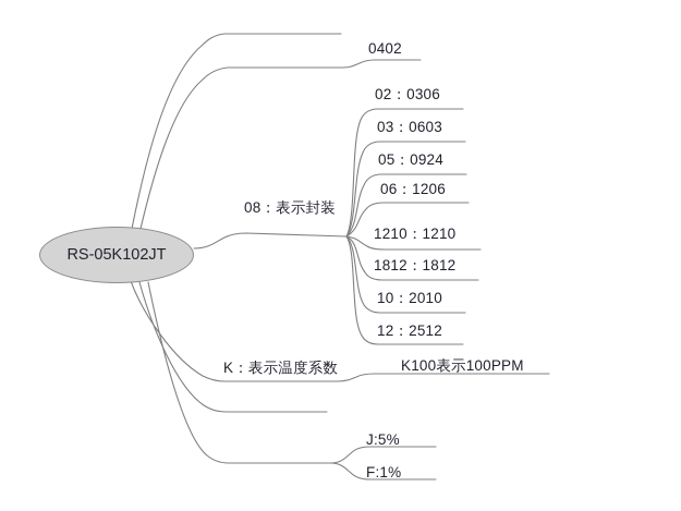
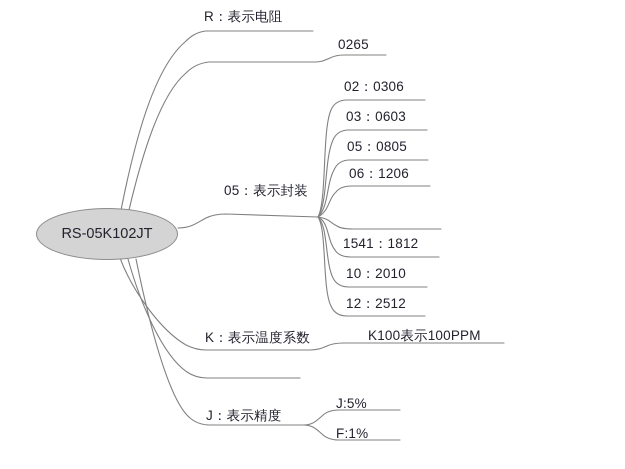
  RS-05K102JT
+ R：表示电阻
- 0402
+ 0265
- 08：表示封装
+ 05：表示封装
  02：0306
  03：0603
- 05：0924
+ 05：0805
  06：1206
- 1210：1210
- 1812：1812
+ 1541：1812
  10：2010
  12：2512
  K：表示温度系数
  K100表示100PPM
+ J：表示精度
  J:5%
  F:1%
